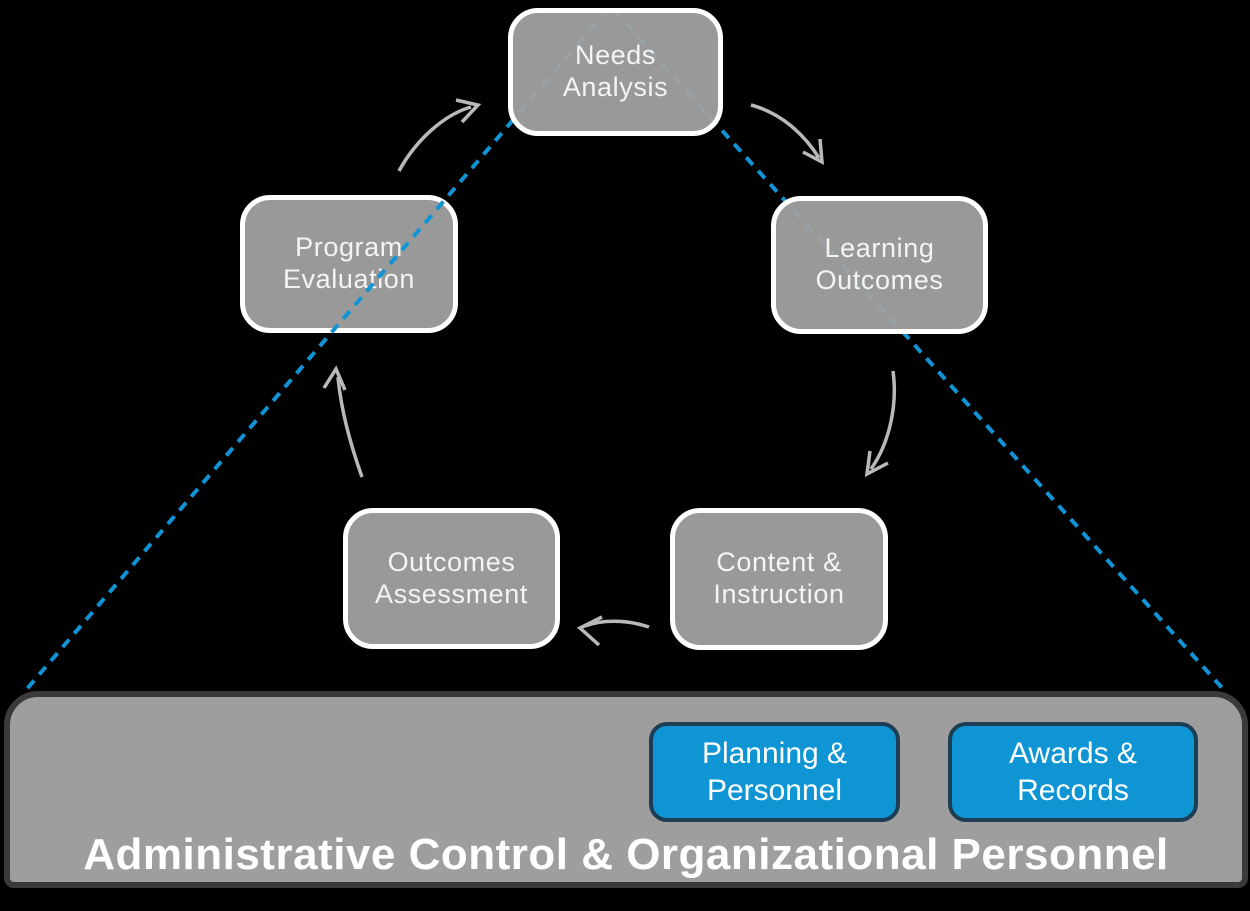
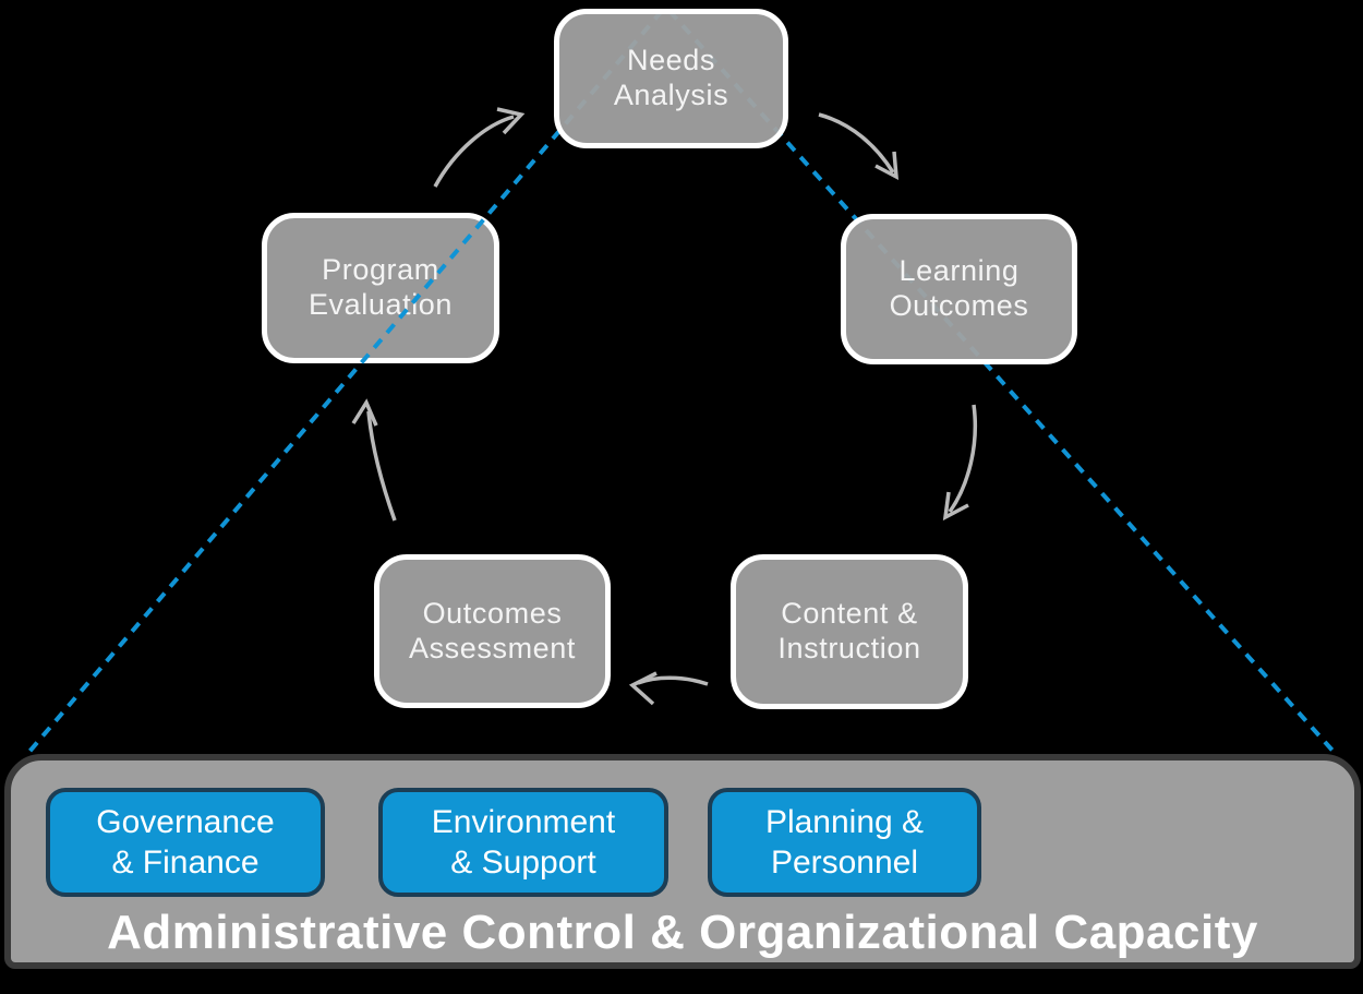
  Program
  Evaluation
  Content &
  Instruction
  Outcomes
  Assessment
  Needs
  Analysis
  Learning
  Outcomes
+ Governance
+ & Finance
+ Environment
+ & Support
  Planning &
  Personnel
- Awards &
- Records
- Administrative Control & Organizational Personnel
+ Administrative Control & Organizational Capacity
